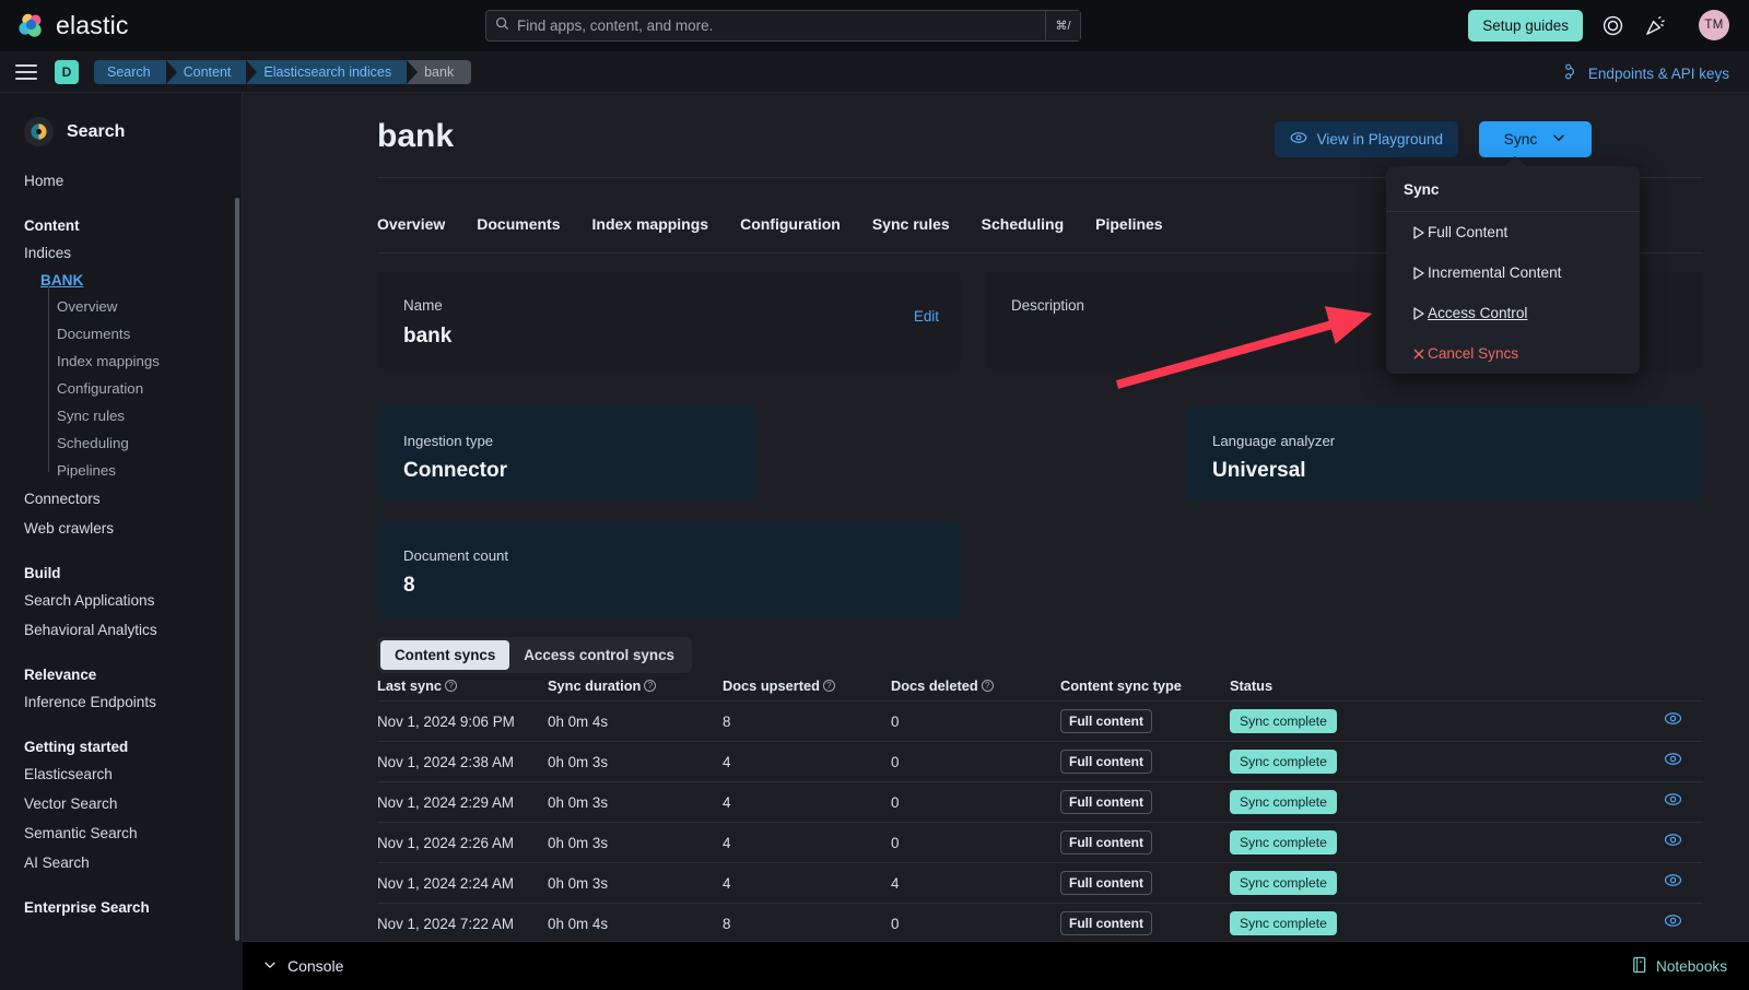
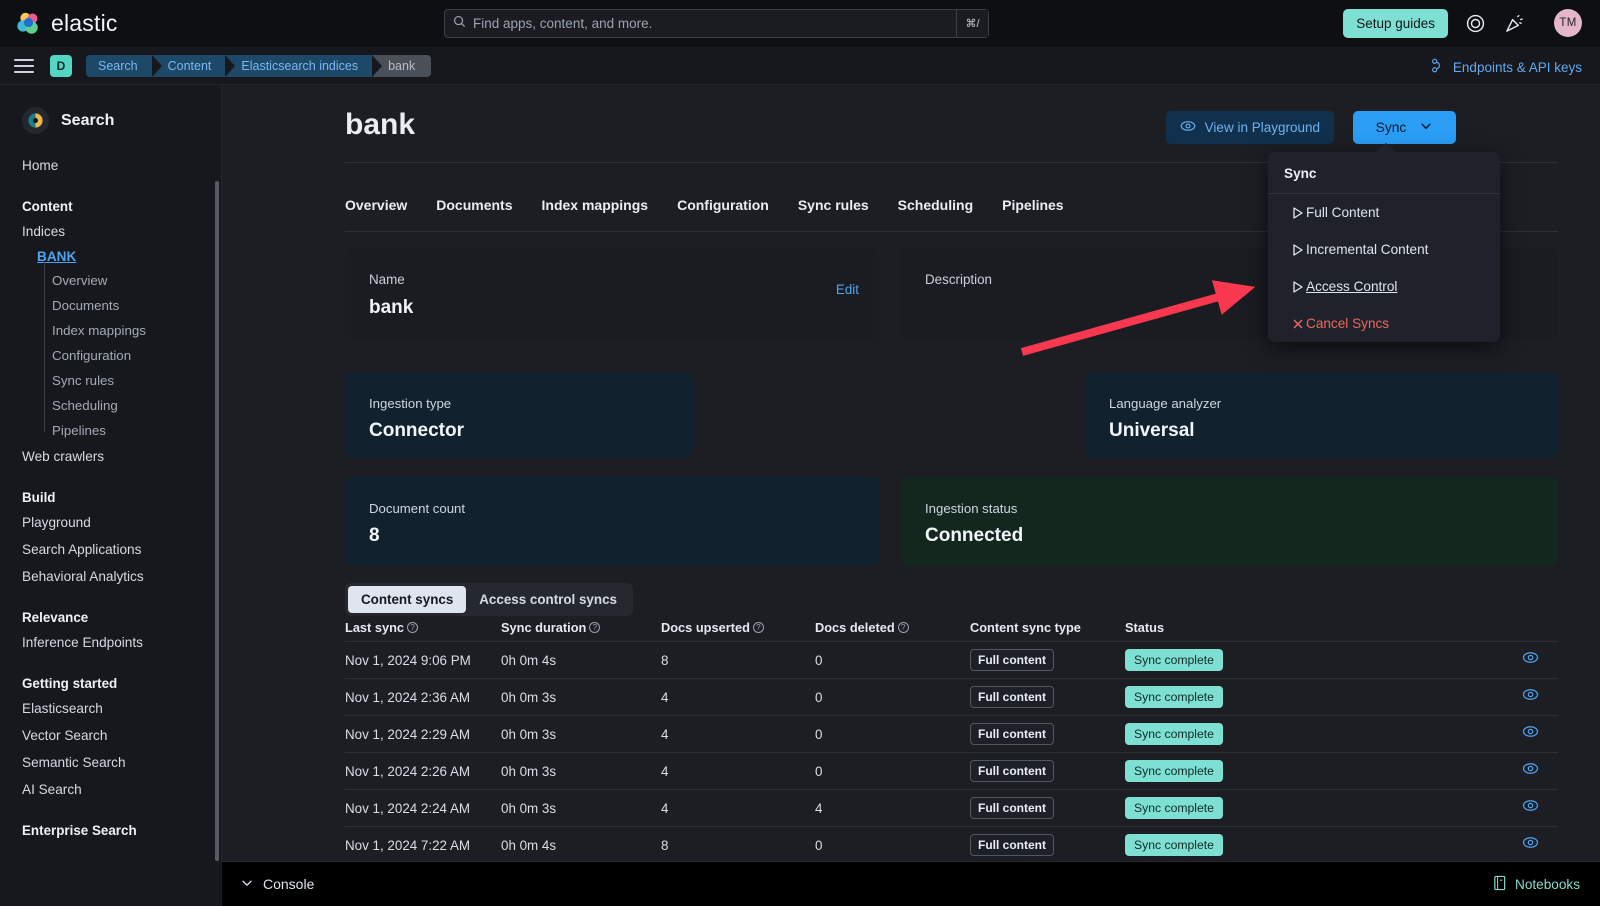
  elastic
  Find apps, content, and more.
  ⌘/
  Setup guides
  TM
  D
  Search
  Content
  Elasticsearch indices
  bank
  Endpoints & API keys
  Search
  Home
  Content
  Indices
  BANK
  Overview
  Documents
  Index mappings
  Configuration
  Sync rules
  Scheduling
  Pipelines
- Connectors
  Web crawlers
  Build
+ Playground
  Search Applications
  Behavioral Analytics
  Relevance
  Inference Endpoints
  Getting started
  Elasticsearch
  Vector Search
  Semantic Search
  AI Search
  Enterprise Search
  bank
  View in Playground
  Sync
  Overview
  Documents
  Index mappings
  Configuration
  Sync rules
  Scheduling
  Pipelines
  Name
  bank
  Edit
  Description
  Ingestion type
  Connector
  Language analyzer
  Universal
  Document count
  8
+ Ingestion status
+ Connected
  Content syncs
  Access control syncs
  Last sync
  ?
  Sync duration
  ?
  Docs upserted
  ?
  Docs deleted
  ?
  Content sync type
  Status
  Nov 1, 2024 9:06 PM
  0h 0m 4s
  8
  0
  Full content
  Sync complete
- Nov 1, 2024 2:38 AM
+ Nov 1, 2024 2:36 AM
  0h 0m 3s
  4
  0
  Full content
  Sync complete
  Nov 1, 2024 2:29 AM
  0h 0m 3s
  4
  0
  Full content
  Sync complete
  Nov 1, 2024 2:26 AM
  0h 0m 3s
  4
  0
  Full content
  Sync complete
  Nov 1, 2024 2:24 AM
  0h 0m 3s
  4
  4
  Full content
  Sync complete
  Nov 1, 2024 7:22 AM
  0h 0m 4s
  8
  0
  Full content
  Sync complete
  Sync
  Full Content
  Incremental Content
  Access Control
  Cancel Syncs
  Console
  Notebooks
